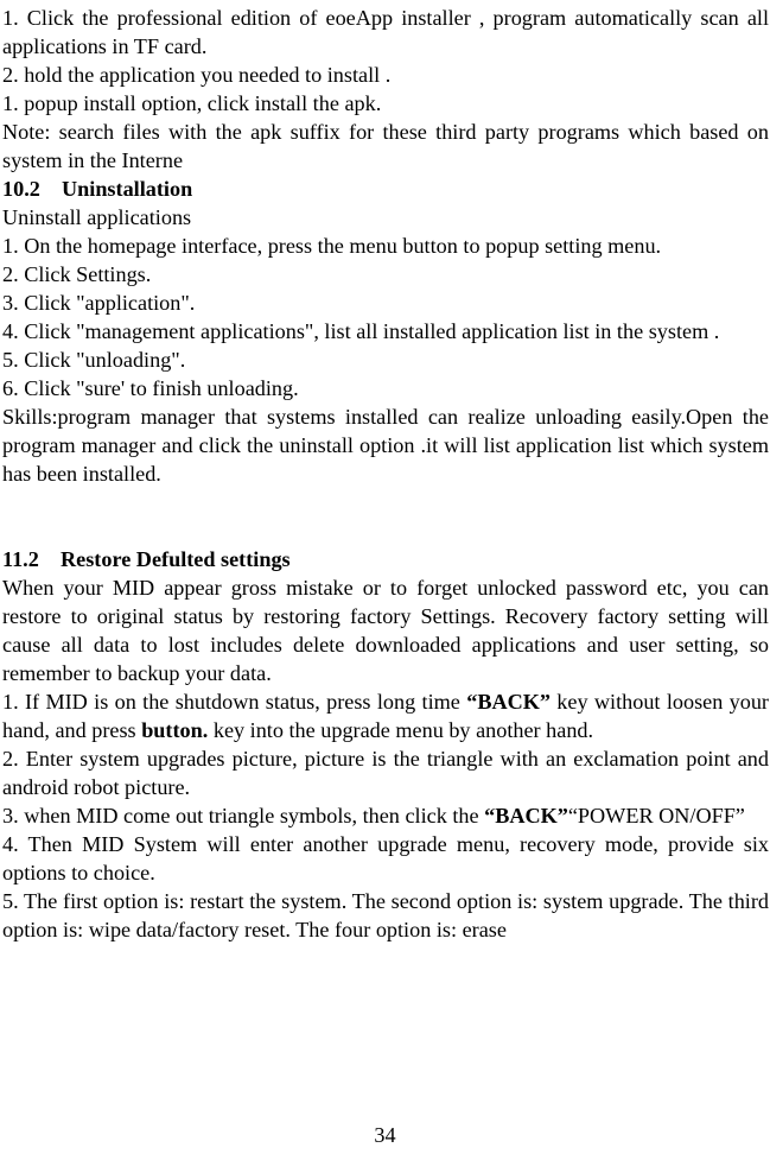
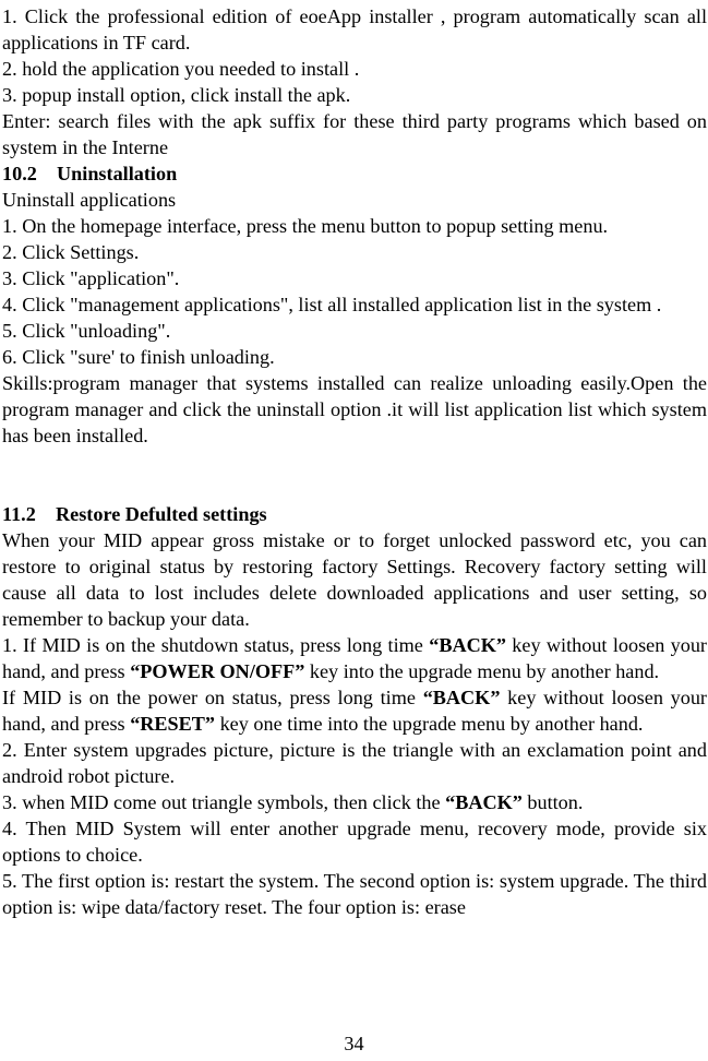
  1. Click the professional edition of eoeApp installer , program automatically scan all applications in TF card.
  2. hold the application you needed to install .
- 1. popup install option, click install the apk.
+ 3. popup install option, click install the apk.
- Note: search files with the apk suffix for these third party programs which based on system in the Interne
+ Enter: search files with the apk suffix for these third party programs which based on system in the Interne
  10.2 Uninstallation
  Uninstall applications
  1. On the homepage interface, press the menu button to popup setting menu.
  2. Click Settings.
  3. Click "application".
  4. Click "management applications", list all installed application list in the system .
  5. Click "unloading".
  6. Click "sure' to finish unloading.
  Skills:program manager that systems installed can realize unloading easily.Open the program manager and click the uninstall option .it will list application list which system has been installed.
  11.2 Restore Defulted settings
  When your MID appear gross mistake or to forget unlocked password etc, you can restore to original status by restoring factory Settings. Recovery factory setting will cause all data to lost includes delete downloaded applications and user setting, so remember to backup your data.
- 1. If MID is on the shutdown status, press long time “BACK” key without loosen your hand, and press button. key into the upgrade menu by another hand.
+ 1. If MID is on the shutdown status, press long time “BACK” key without loosen your hand, and press “POWER ON/OFF” key into the upgrade menu by another hand.
+ If MID is on the power on status, press long time “BACK” key without loosen your hand, and press “RESET” key one time into the upgrade menu by another hand.
  2. Enter system upgrades picture, picture is the triangle with an exclamation point and android robot picture.
- 3. when MID come out triangle symbols, then click the “BACK”“POWER ON/OFF”
+ 3. when MID come out triangle symbols, then click the “BACK” button.
  4. Then MID System will enter another upgrade menu, recovery mode, provide six options to choice.
  5. The first option is: restart the system. The second option is: system upgrade. The third option is: wipe data/factory reset. The four option is: erase
  34
